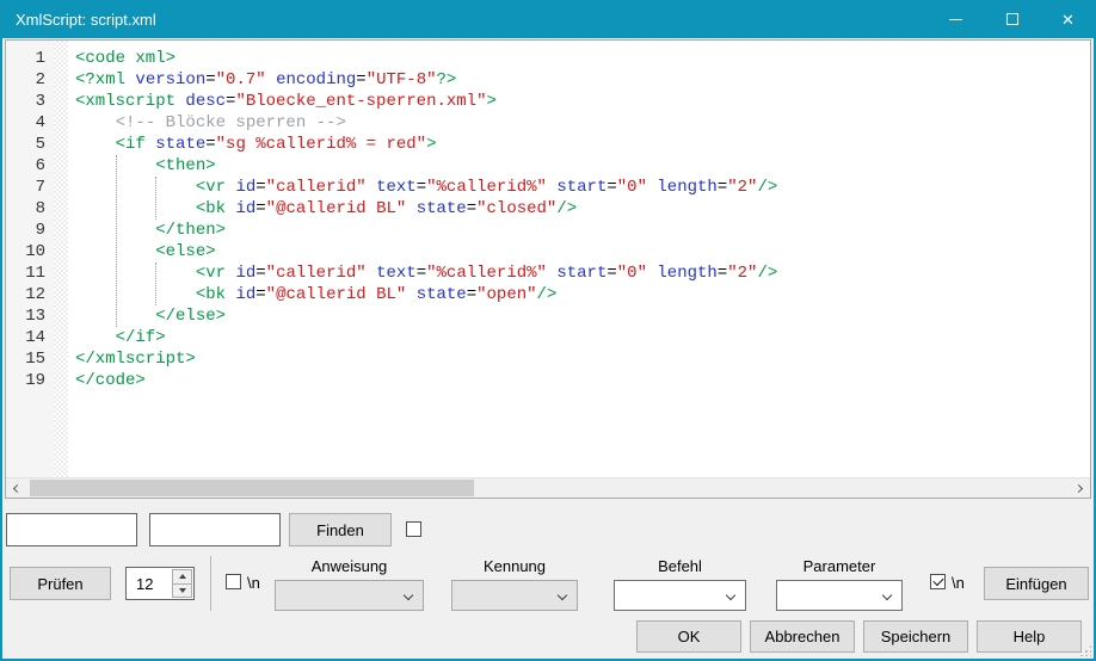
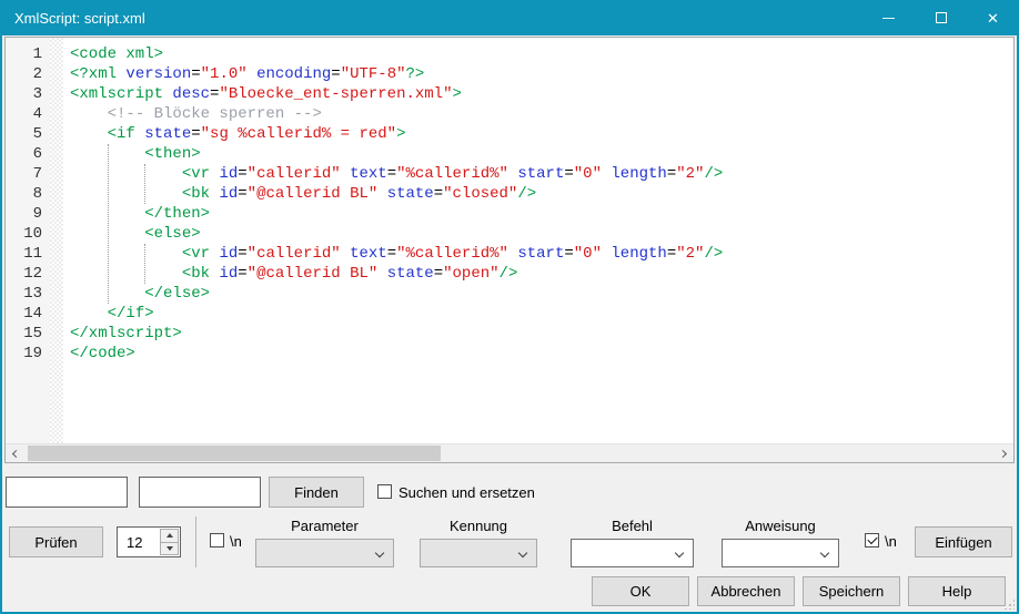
  XmlScript: script.xml
  ✕
  1
  2
  3
  4
  5
  6
  7
  8
  9
  10
  11
  12
  13
  14
  15
  19
  <code xml>
- <?xml version="0.7" encoding="UTF-8"?>
+ <?xml version="1.0" encoding="UTF-8"?>
  <xmlscript desc="Bloecke_ent-sperren.xml">
  <!-- Blöcke sperren -->
  <if state="sg %callerid% = red">
  <then>
  <vr id="callerid" text="%callerid%" start="0" length="2"/>
  <bk id="@callerid BL" state="closed"/>
  </then>
  <else>
  <vr id="callerid" text="%callerid%" start="0" length="2"/>
  <bk id="@callerid BL" state="open"/>
  </else>
  </if>
  </xmlscript>
  </code>
  Finden
+ Suchen und ersetzen
  Prüfen
  12
  \n
- Anweisung
+ Parameter
  Kennung
  Befehl
- Parameter
+ Anweisung
  \n
  Einfügen
  OK
  Abbrechen
  Speichern
  Help
